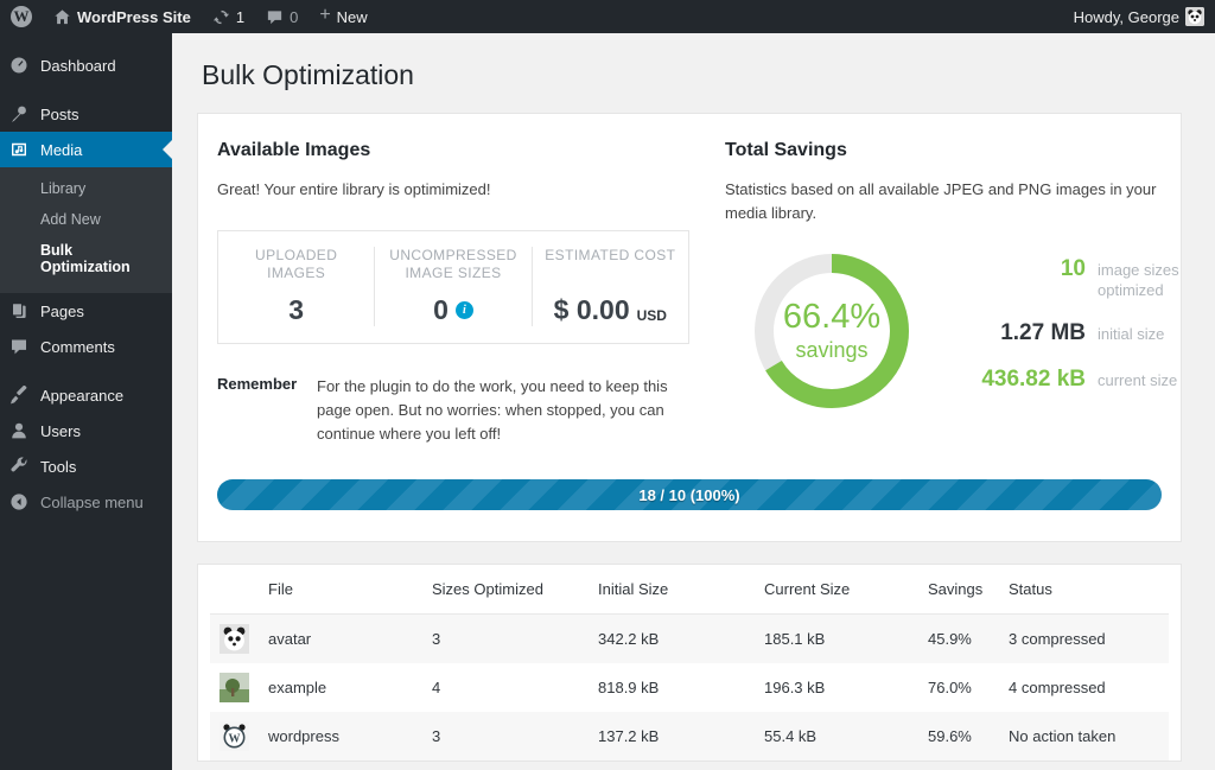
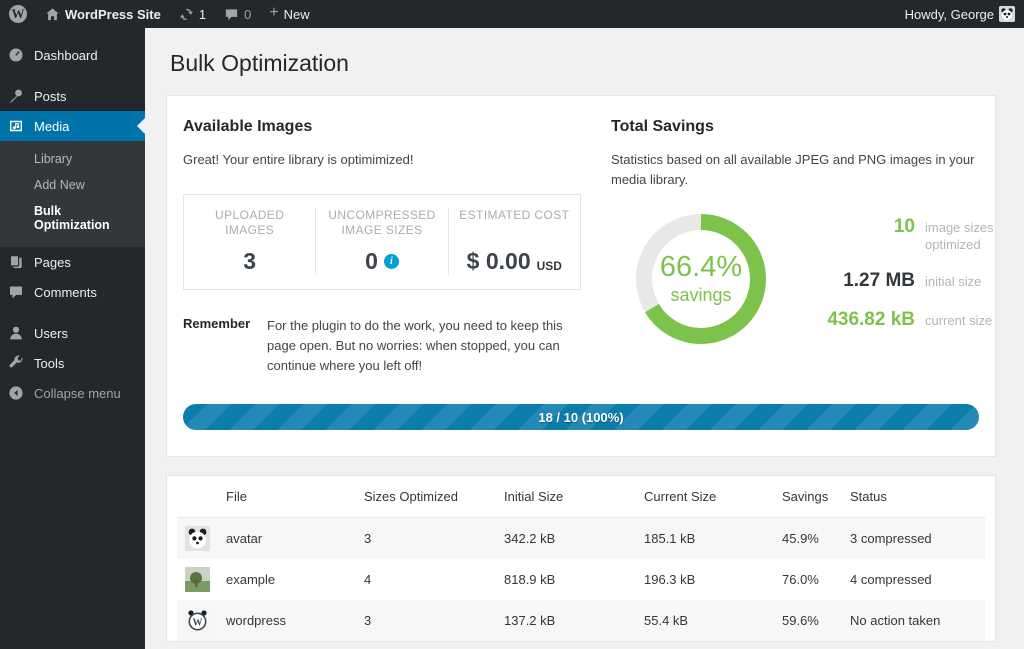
  W
  WordPress Site
  1
  0
  +
  New
  Howdy, George
  Dashboard
  Posts
  Media
  Library
  Add New
  Bulk Optimization
  Pages
  Comments
- Appearance
  Users
  Tools
  Collapse menu
  Bulk Optimization
  Available Images
  Great! Your entire library is optimimized!
  UPLOADED IMAGES
  3
  UNCOMPRESSED IMAGE SIZES
  0
  i
  ESTIMATED COST
  $ 0.00
  USD
  Remember
  For the plugin to do the work, you need to keep this page open. But no worries: when stopped, you can continue where you left off!
  Total Savings
  Statistics based on all available JPEG and PNG images in your media library.
  66.4%
  savings
  10
  image sizes optimized
  1.27 MB
  initial size
  436.82 kB
  current size
  18 / 10 (100%)
  	File	Sizes Optimized	Initial Size	Current Size	Savings	Status
  	avatar	3	342.2 kB	185.1 kB	45.9%	3 compressed
  	example	4	818.9 kB	196.3 kB	76.0%	4 compressed
  W	wordpress	3	137.2 kB	55.4 kB	59.6%	No action taken
